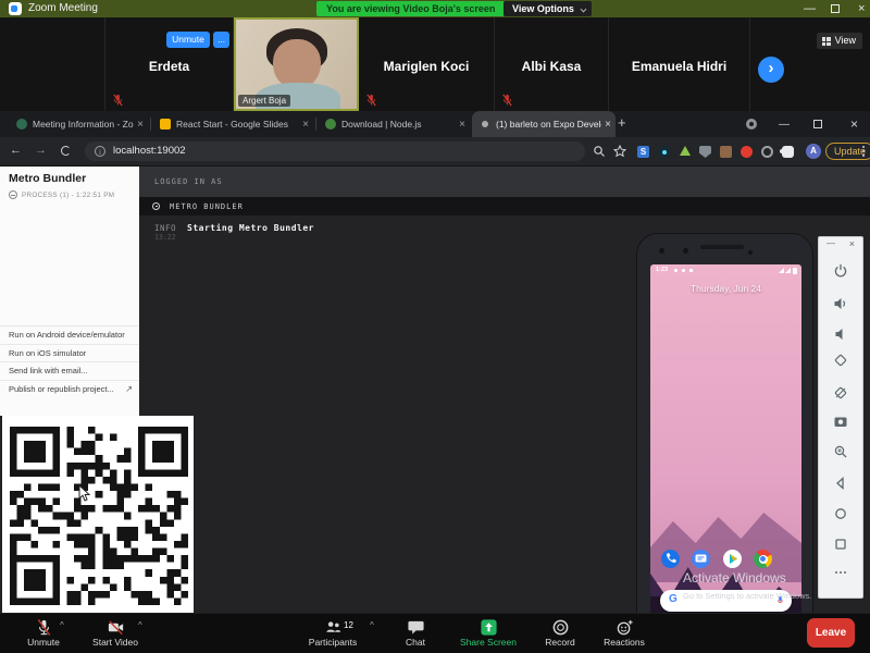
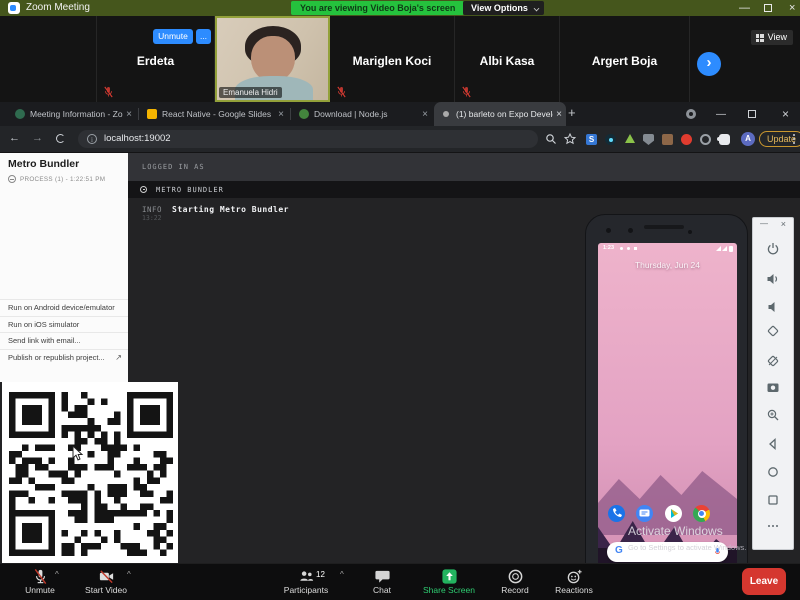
  Zoom Meeting
  You are viewing Video Boja's screen
  View Options
  —
  ×
  Erdeta
  Unmute
  ...
- Argert Boja
+ Emanuela Hidri
  Mariglen Koci
  Albi Kasa
- Emanuela Hidri
+ Argert Boja
  ›
  View
  Meeting Information - Zo
  ×
- React Start - Google Slides
+ React Native - Google Slides
  ×
  Download | Node.js
  ×
  (1) barleto on Expo Devel
  ×
  +
  —
  ×
  ←
  →
  i
  localhost:19002
  S
  A
  Update
  LOGGED IN AS
  METRO BUNDLER
  INFO
  13:22
  Starting Metro Bundler
  Metro Bundler
  Run on Android device/emulator
  Run on iOS simulator
  Send link with email...
  Publish or republish project...
  ↗
  Thursday, Jun 24
  G
  —
  ×
  Activate Windows
  Go to Settings to activate Windows.
  Unmute
  ^
  Start Video
  ^
  Participants
  12
  ^
  Chat
  Share Screen
  Record
  Reactions
  Leave
